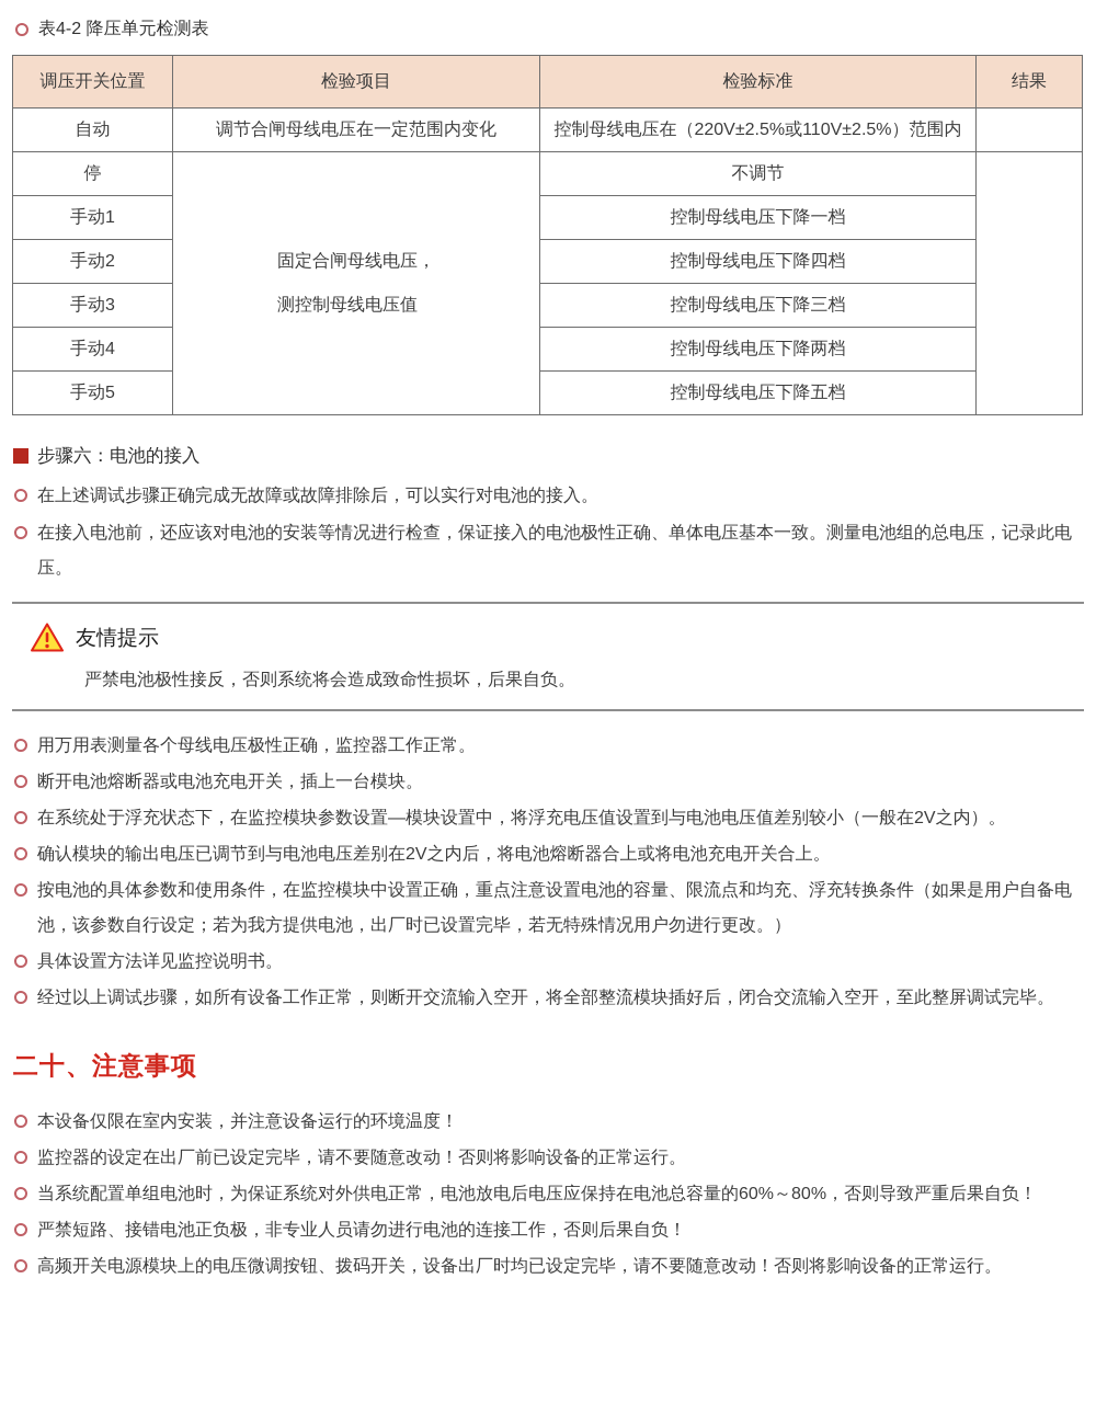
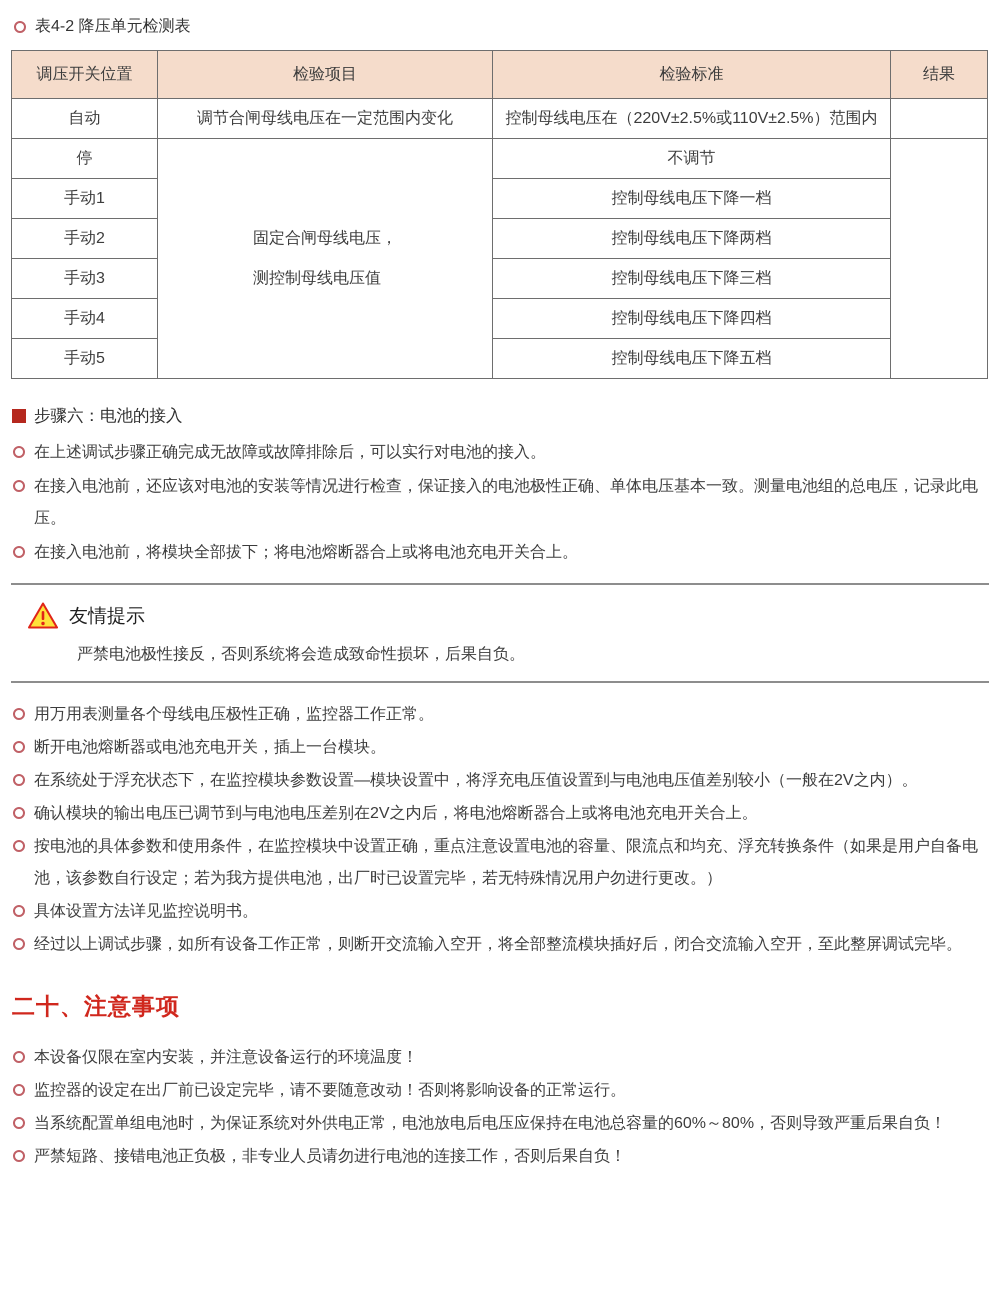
  表4-2 降压单元检测表
  调压开关位置	检验项目	检验标准	结果
  自动	调节合闸母线电压在一定范围内变化	控制母线电压在（220V±2.5%或110V±2.5%）范围内
  停	固定合闸母线电压， 测控制母线电压值	不调节
  手动1	控制母线电压下降一档
- 手动2	控制母线电压下降四档
+ 手动2	控制母线电压下降两档
  手动3	控制母线电压下降三档
- 手动4	控制母线电压下降两档
+ 手动4	控制母线电压下降四档
  手动5	控制母线电压下降五档
  步骤六：电池的接入
  在上述调试步骤正确完成无故障或故障排除后，可以实行对电池的接入。
  在接入电池前，还应该对电池的安装等情况进行检查，保证接入的电池极性正确、单体电压基本一致。测量电池组的总电压，记录此电压。
+ 在接入电池前，将模块全部拔下；将电池熔断器合上或将电池充电开关合上。
  友情提示
  严禁电池极性接反，否则系统将会造成致命性损坏，后果自负。
  用万用表测量各个母线电压极性正确，监控器工作正常。
  断开电池熔断器或电池充电开关，插上一台模块。
  在系统处于浮充状态下，在监控模块参数设置—模块设置中，将浮充电压值设置到与电池电压值差别较小（一般在2V之内）。
  确认模块的输出电压已调节到与电池电压差别在2V之内后，将电池熔断器合上或将电池充电开关合上。
  按电池的具体参数和使用条件，在监控模块中设置正确，重点注意设置电池的容量、限流点和均充、浮充转换条件（如果是用户自备电池，该参数自行设定；若为我方提供电池，出厂时已设置完毕，若无特殊情况用户勿进行更改。）
  具体设置方法详见监控说明书。
  经过以上调试步骤，如所有设备工作正常，则断开交流输入空开，将全部整流模块插好后，闭合交流输入空开，至此整屏调试完毕。
  二十、注意事项
  本设备仅限在室内安装，并注意设备运行的环境温度！
  监控器的设定在出厂前已设定完毕，请不要随意改动！否则将影响设备的正常运行。
  当系统配置单组电池时，为保证系统对外供电正常，电池放电后电压应保持在电池总容量的60%～80%，否则导致严重后果自负！
  严禁短路、接错电池正负极，非专业人员请勿进行电池的连接工作，否则后果自负！
- 高频开关电源模块上的电压微调按钮、拨码开关，设备出厂时均已设定完毕，请不要随意改动！否则将影响设备的正常运行。
